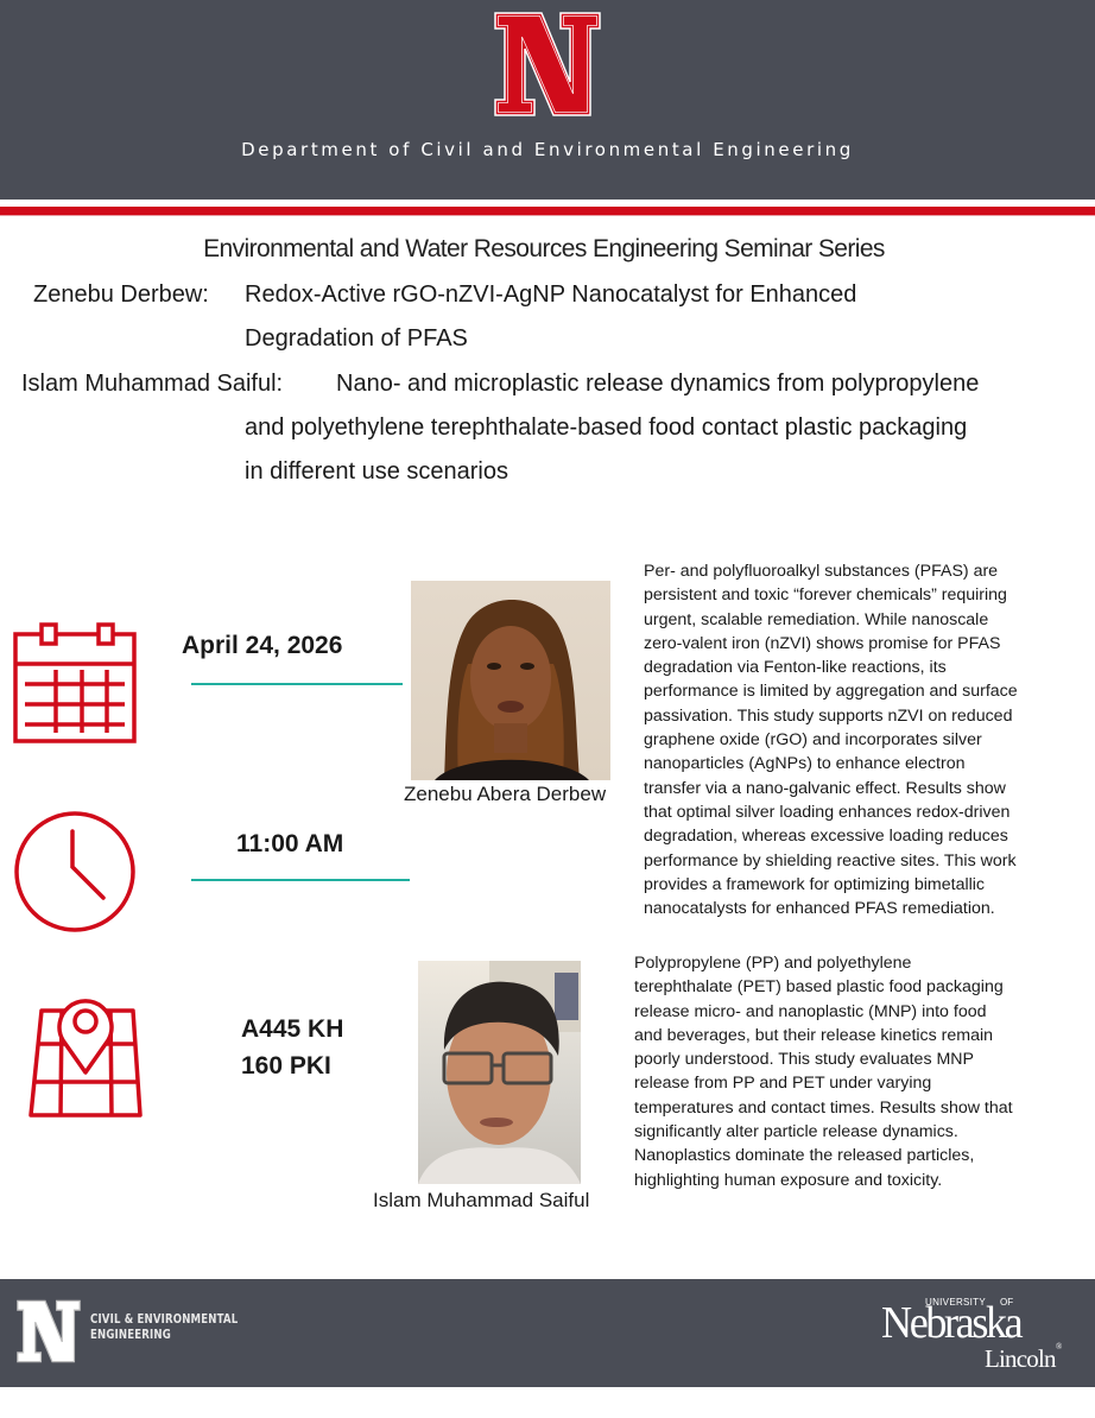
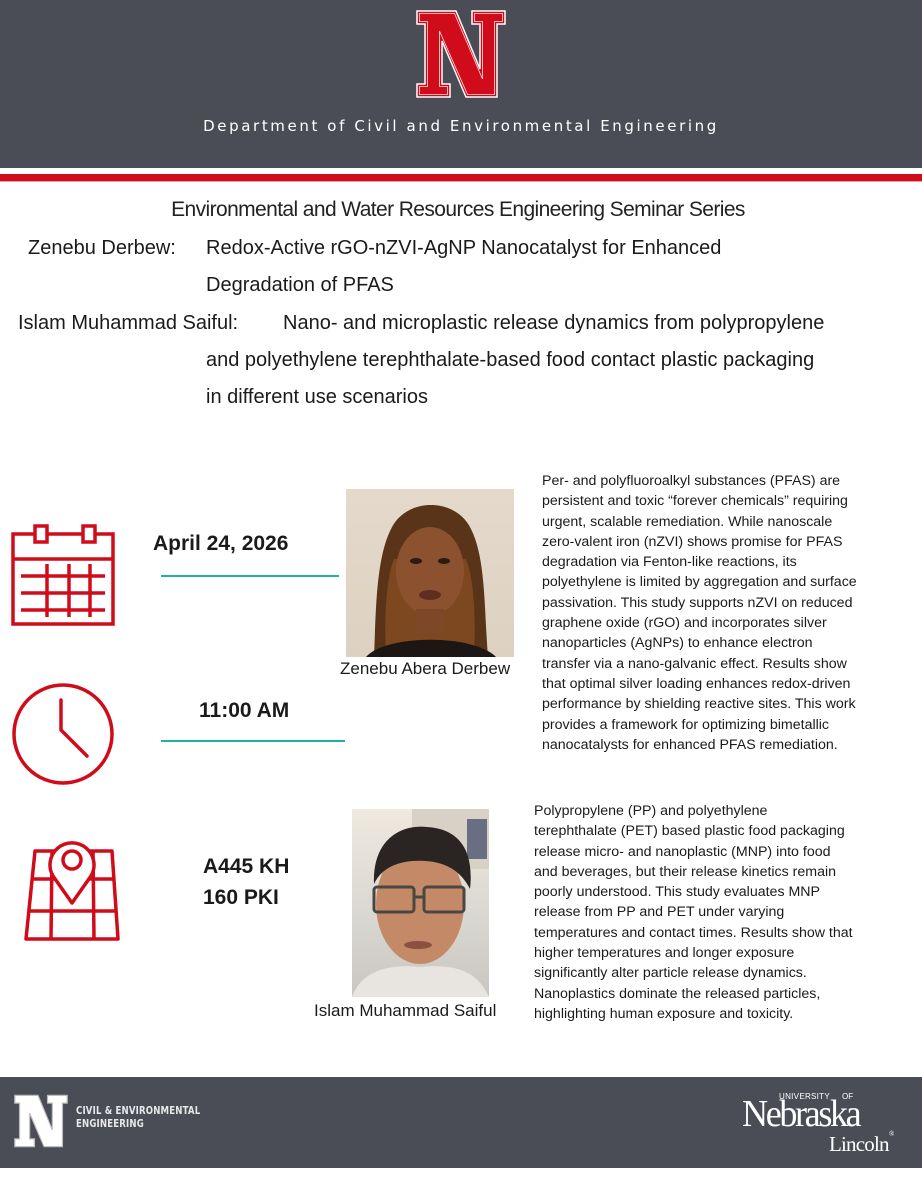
  Department of Civil and Environmental Engineering
  Environmental and Water Resources Engineering Seminar Series
  Zenebu Derbew:
  Redox-Active rGO-nZVI-AgNP Nanocatalyst for Enhanced
  Degradation of PFAS
  Islam Muhammad Saiful:
  Nano- and microplastic release dynamics from polypropylene
  and polyethylene terephthalate-based food contact plastic packaging
  in different use scenarios
  April 24, 2026
  11:00 AM
  A445 KH
  160 PKI
  Zenebu Abera Derbew
  Islam Muhammad Saiful
  Per- and polyfluoroalkyl substances (PFAS) are
  persistent and toxic “forever chemicals” requiring
  urgent, scalable remediation. While nanoscale
  zero-valent iron (nZVI) shows promise for PFAS
  degradation via Fenton-like reactions, its
- performance is limited by aggregation and surface
+ polyethylene is limited by aggregation and surface
  passivation. This study supports nZVI on reduced
  graphene oxide (rGO) and incorporates silver
  nanoparticles (AgNPs) to enhance electron
  transfer via a nano-galvanic effect. Results show
  that optimal silver loading enhances redox-driven
- degradation, whereas excessive loading reduces
  performance by shielding reactive sites. This work
  provides a framework for optimizing bimetallic
  nanocatalysts for enhanced PFAS remediation.
  Polypropylene (PP) and polyethylene
  terephthalate (PET) based plastic food packaging
  release micro- and nanoplastic (MNP) into food
  and beverages, but their release kinetics remain
  poorly understood. This study evaluates MNP
  release from PP and PET under varying
  temperatures and contact times. Results show that
+ higher temperatures and longer exposure
  significantly alter particle release dynamics.
  Nanoplastics dominate the released particles,
  highlighting human exposure and toxicity.
  CIVIL & ENVIRONMENTAL
  ENGINEERING
  Nebraska
  UNIVERSITY
  OF
  Lincoln
  ®
